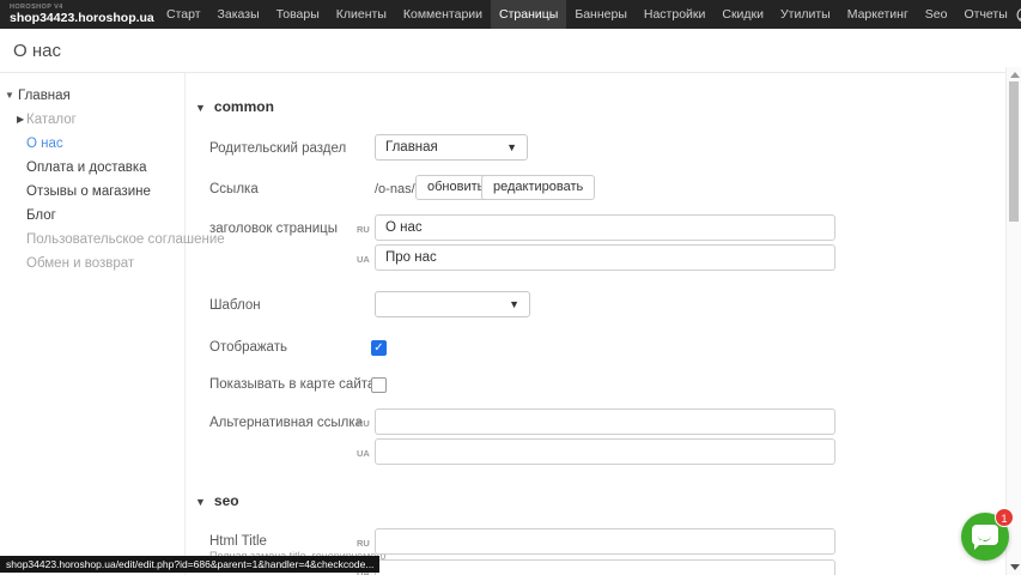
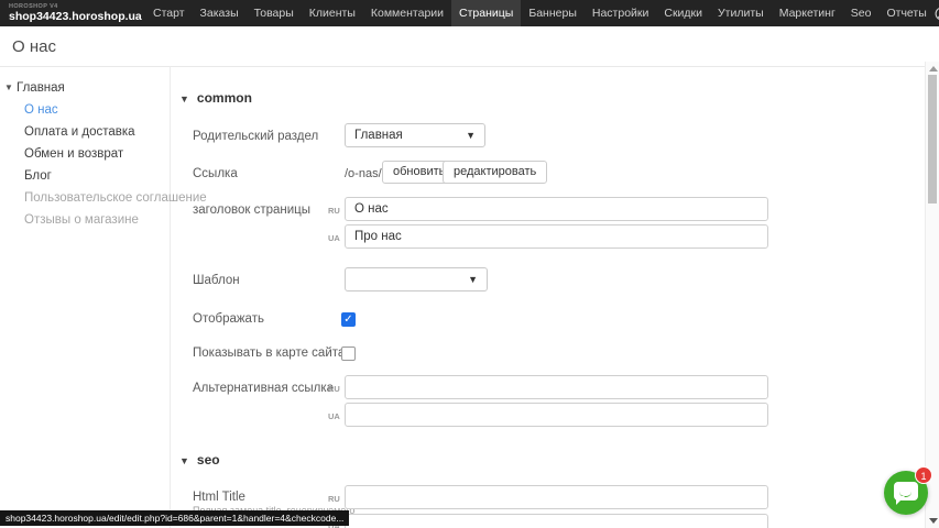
  shop34423.horoshop.ua
  Старт
  Заказы
  Товары
  Клиенты
  Комментарии
  Страницы
  Баннеры
  Настройки
  Скидки
  Утилиты
  Маркетинг
  Seo
  Отчеты
  О нас
  ▼
  Главная
- ▶
- Каталог
  О нас
  Оплата и доставка
- Отзывы о магазине
+ Обмен и возврат
  Блог
  Пользовательское соглашение
- Обмен и возврат
+ Отзывы о магазине
  ▼ common
  Родительский раздел
  Главная
  ▼
  Ссылка
  /o-nas/
  обновит
  редактировать
  заголовок страницы
  RU
  О нас
  UA
  Про нас
  Шаблон
  ▼
  Отображать
  ✓
  Показывать в карте сайт
  Альтернативная ссылка
  RU
  UA
  ▼ seo
  Html Title
  RU
  UA
  shop34423.horoshop.ua/edit/edit.php?id=686&parent=1&handler=4&checkcode...
  1
